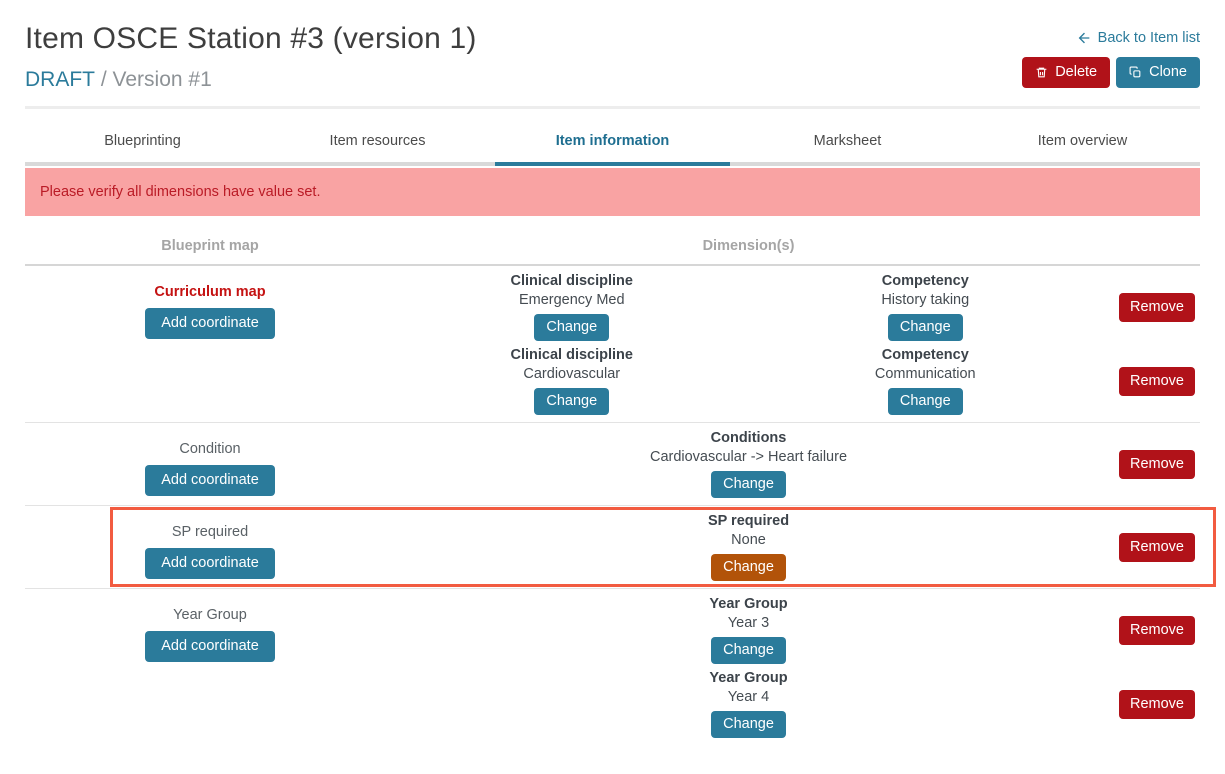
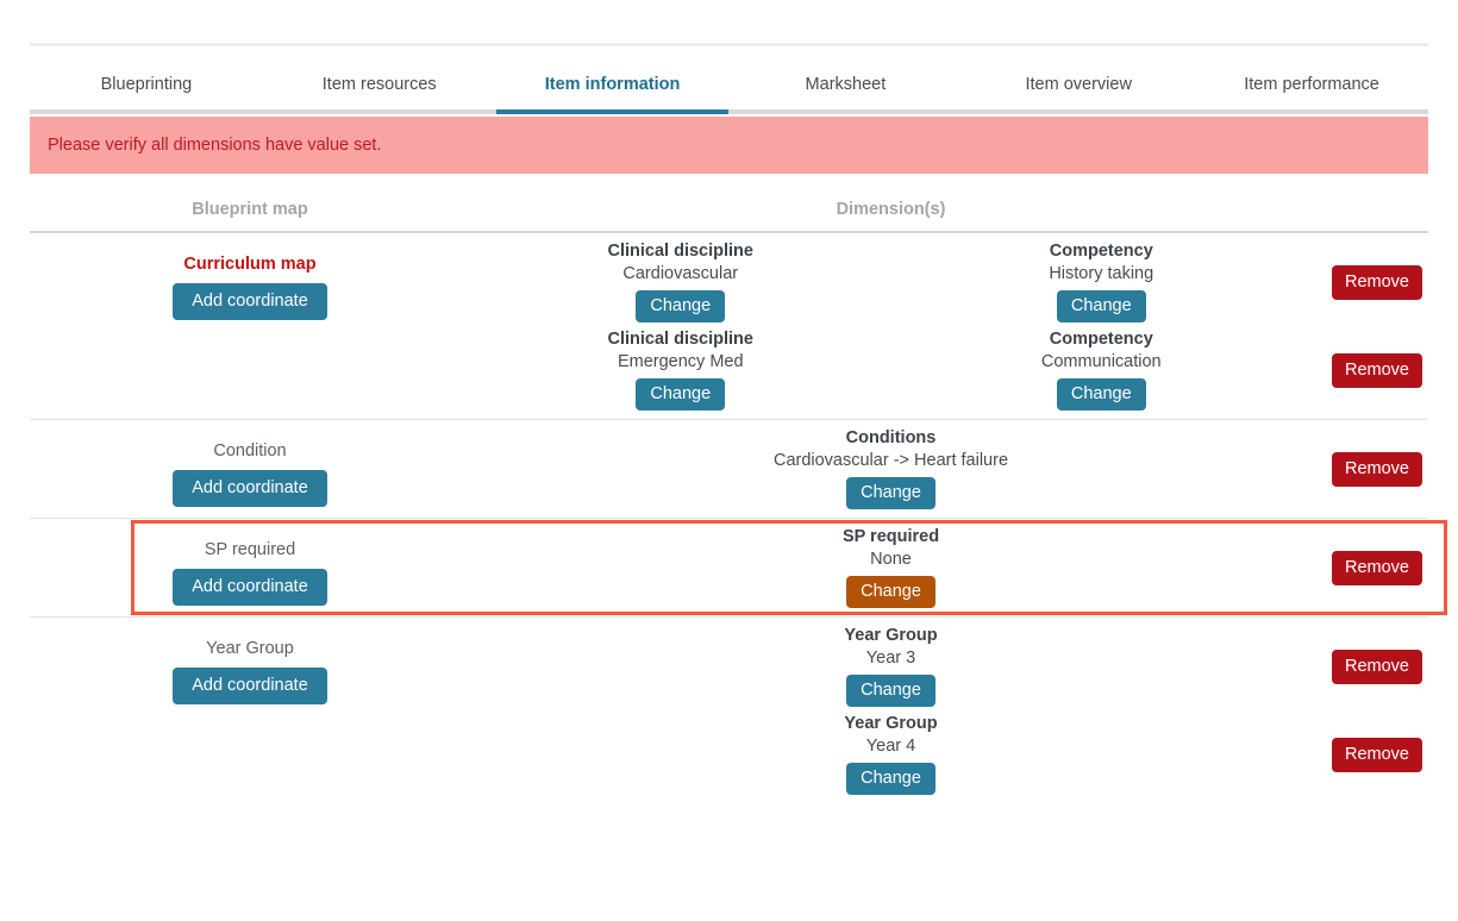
- Item OSCE Station #3 (version 1)
- DRAFT / Version #1
- Back to Item list
- Delete
- Clone
  Blueprinting
  Item resources
  Item information
  Marksheet
  Item overview
+ Item performance
  Please verify all dimensions have value set.
  Blueprint map
  Dimension(s)
  Curriculum map
  Add coordinate
  Clinical discipline
- Emergency Med
+ Cardiovascular
  Change
  Competency
  History taking
  Change
  Remove
  Clinical discipline
- Cardiovascular
+ Emergency Med
  Change
  Competency
  Communication
  Change
  Remove
  Condition
  Add coordinate
  Conditions
  Cardiovascular -> Heart failure
  Change
  Remove
  SP required
  Add coordinate
  SP required
  None
  Change
  Remove
  Year Group
  Add coordinate
  Year Group
  Year 3
  Change
  Remove
  Year Group
  Year 4
  Change
  Remove
